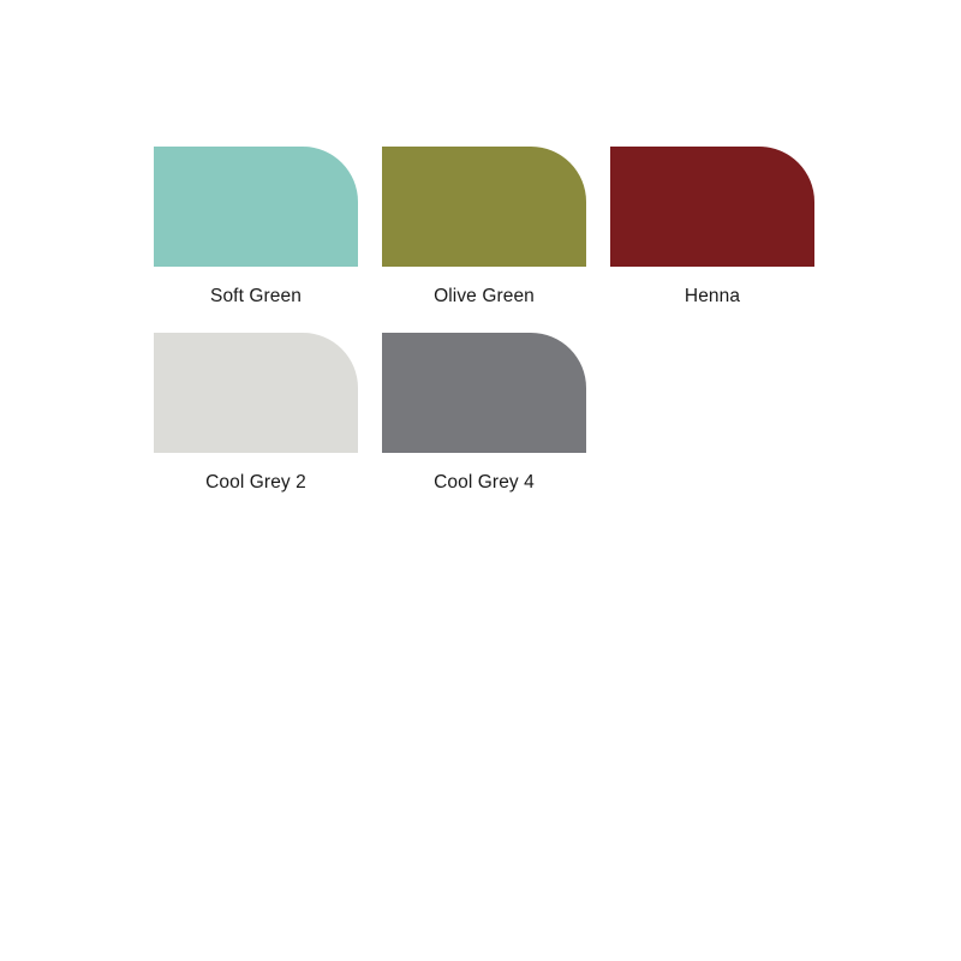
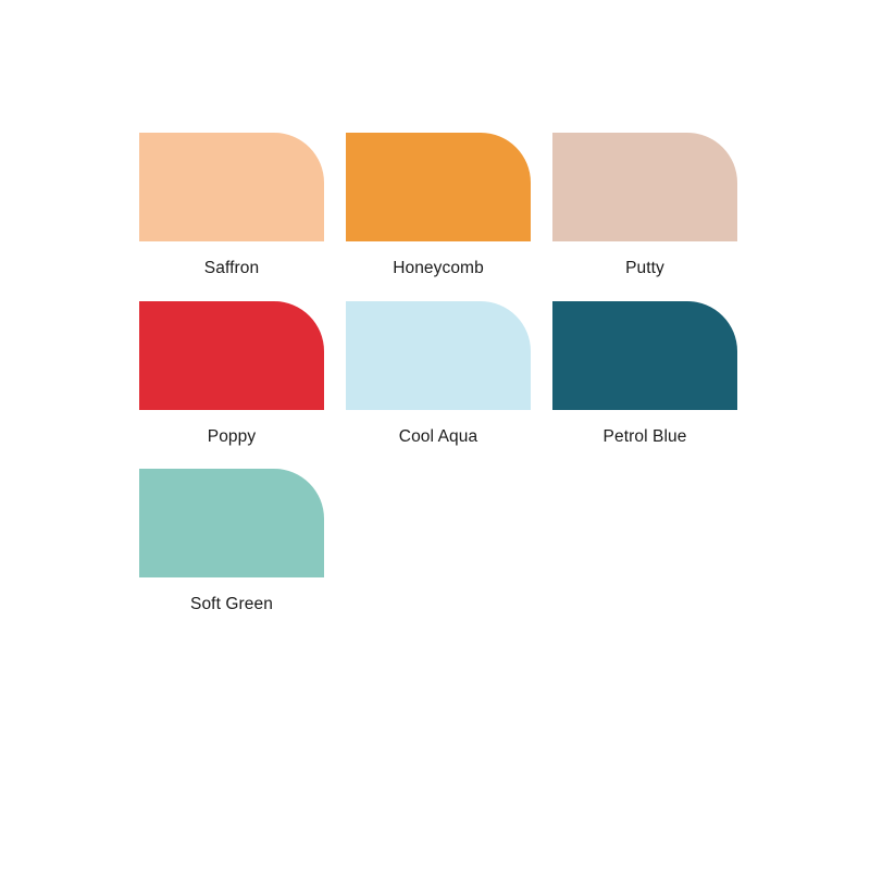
+ Saffron
+ Honeycomb
+ Putty
+ Poppy
+ Cool Aqua
+ Petrol Blue
  Soft Green
- Olive Green
- Henna
- Cool Grey 2
- Cool Grey 4
